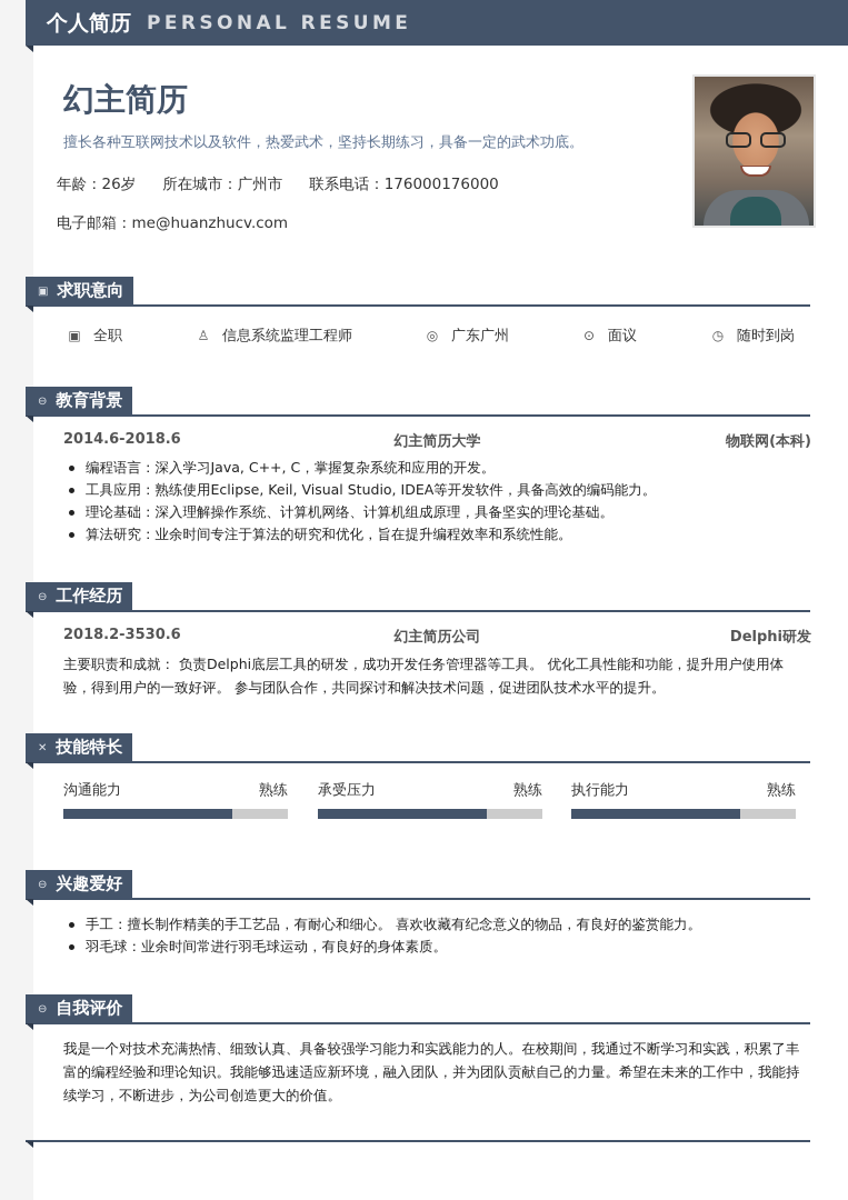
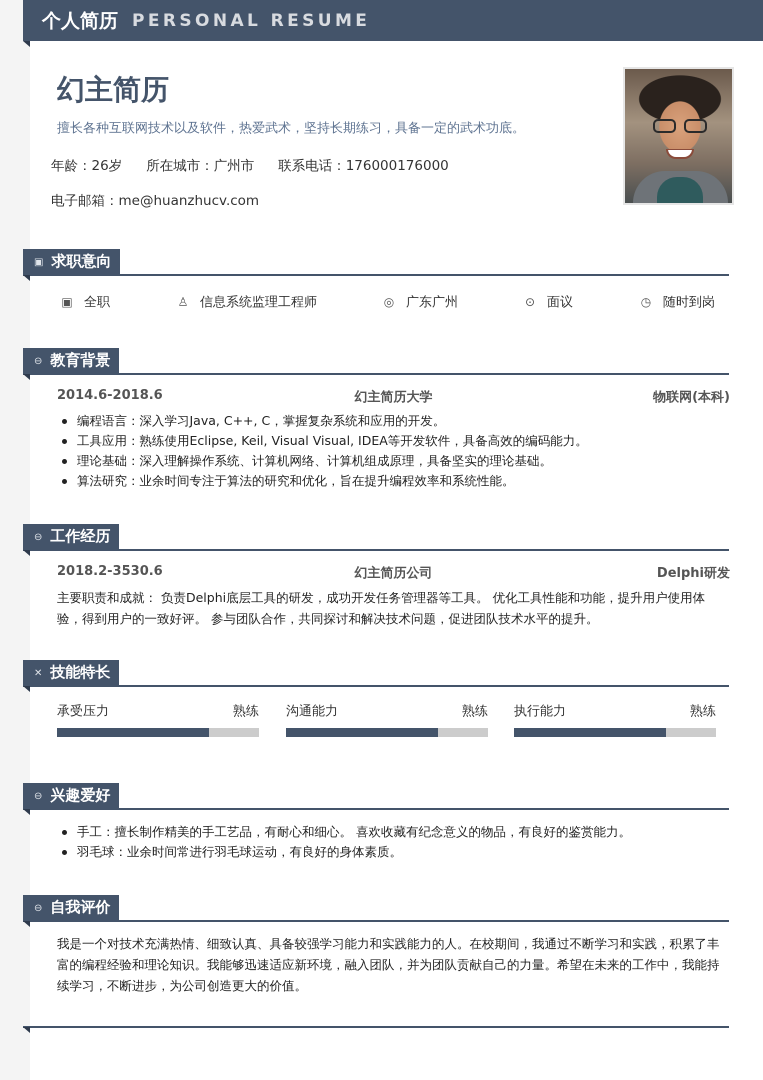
  个人简历
  PERSONAL RESUME
  幻主简历
  擅长各种互联网技术以及软件，热爱武术，坚持长期练习，具备一定的武术功底。
  年龄：26岁
  所在城市：广州市
  联系电话：176000176000
  电子邮箱：me@huanzhucv.com
  ▣
  求职意向
  ▣
  全职
  ♙
  信息系统监理工程师
  ◎
  广东广州
  ⊙
  面议
  ◷
  随时到岗
  ⊖
  教育背景
  2014.6-2018.6
  幻主简历大学
  物联网(本科)
  编程语言：深入学习Java, C++, C，掌握复杂系统和应用的开发。
- 工具应用：熟练使用Eclipse, Keil, Visual Studio, IDEA等开发软件，具备高效的编码能力。
+ 工具应用：熟练使用Eclipse, Keil, Visual Visual, IDEA等开发软件，具备高效的编码能力。
  理论基础：深入理解操作系统、计算机网络、计算机组成原理，具备坚实的理论基础。
  算法研究：业余时间专注于算法的研究和优化，旨在提升编程效率和系统性能。
  ⊖
  工作经历
  2018.2-3530.6
  幻主简历公司
  Delphi研发
  主要职责和成就： 负责Delphi底层工具的研发，成功开发任务管理器等工具。 优化工具性能和功能，提升用户使用体验，得到用户的一致好评。 参与团队合作，共同探讨和解决技术问题，促进团队技术水平的提升。
  ✕
  技能特长
- 沟通能力
+ 承受压力
  熟练
- 承受压力
+ 沟通能力
  熟练
  执行能力
  熟练
  ⊖
  兴趣爱好
  手工：擅长制作精美的手工艺品，有耐心和细心。 喜欢收藏有纪念意义的物品，有良好的鉴赏能力。
  羽毛球：业余时间常进行羽毛球运动，有良好的身体素质。
  ⊖
  自我评价
  我是一个对技术充满热情、细致认真、具备较强学习能力和实践能力的人。在校期间，我通过不断学习和实践，积累了丰富的编程经验和理论知识。我能够迅速适应新环境，融入团队，并为团队贡献自己的力量。希望在未来的工作中，我能持续学习，不断进步，为公司创造更大的价值。
